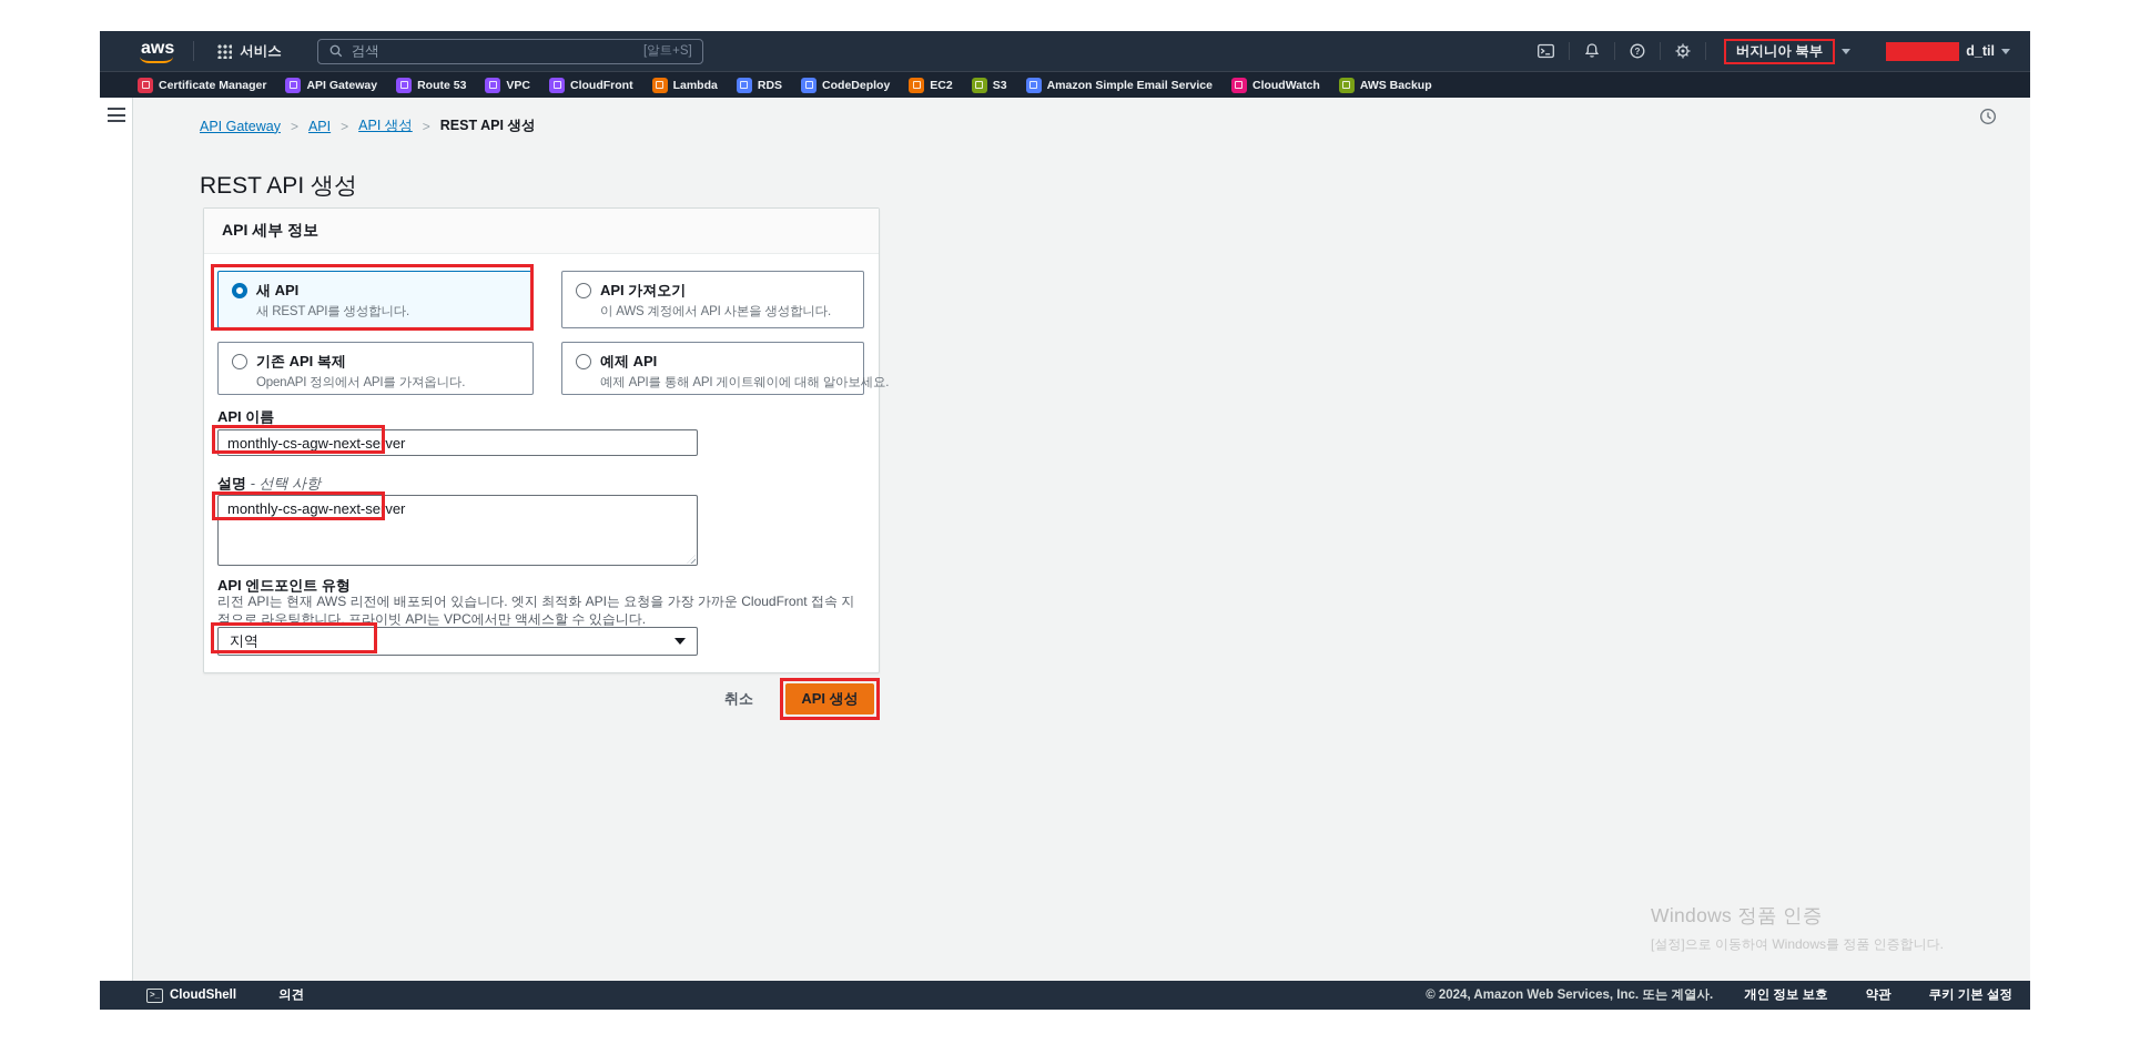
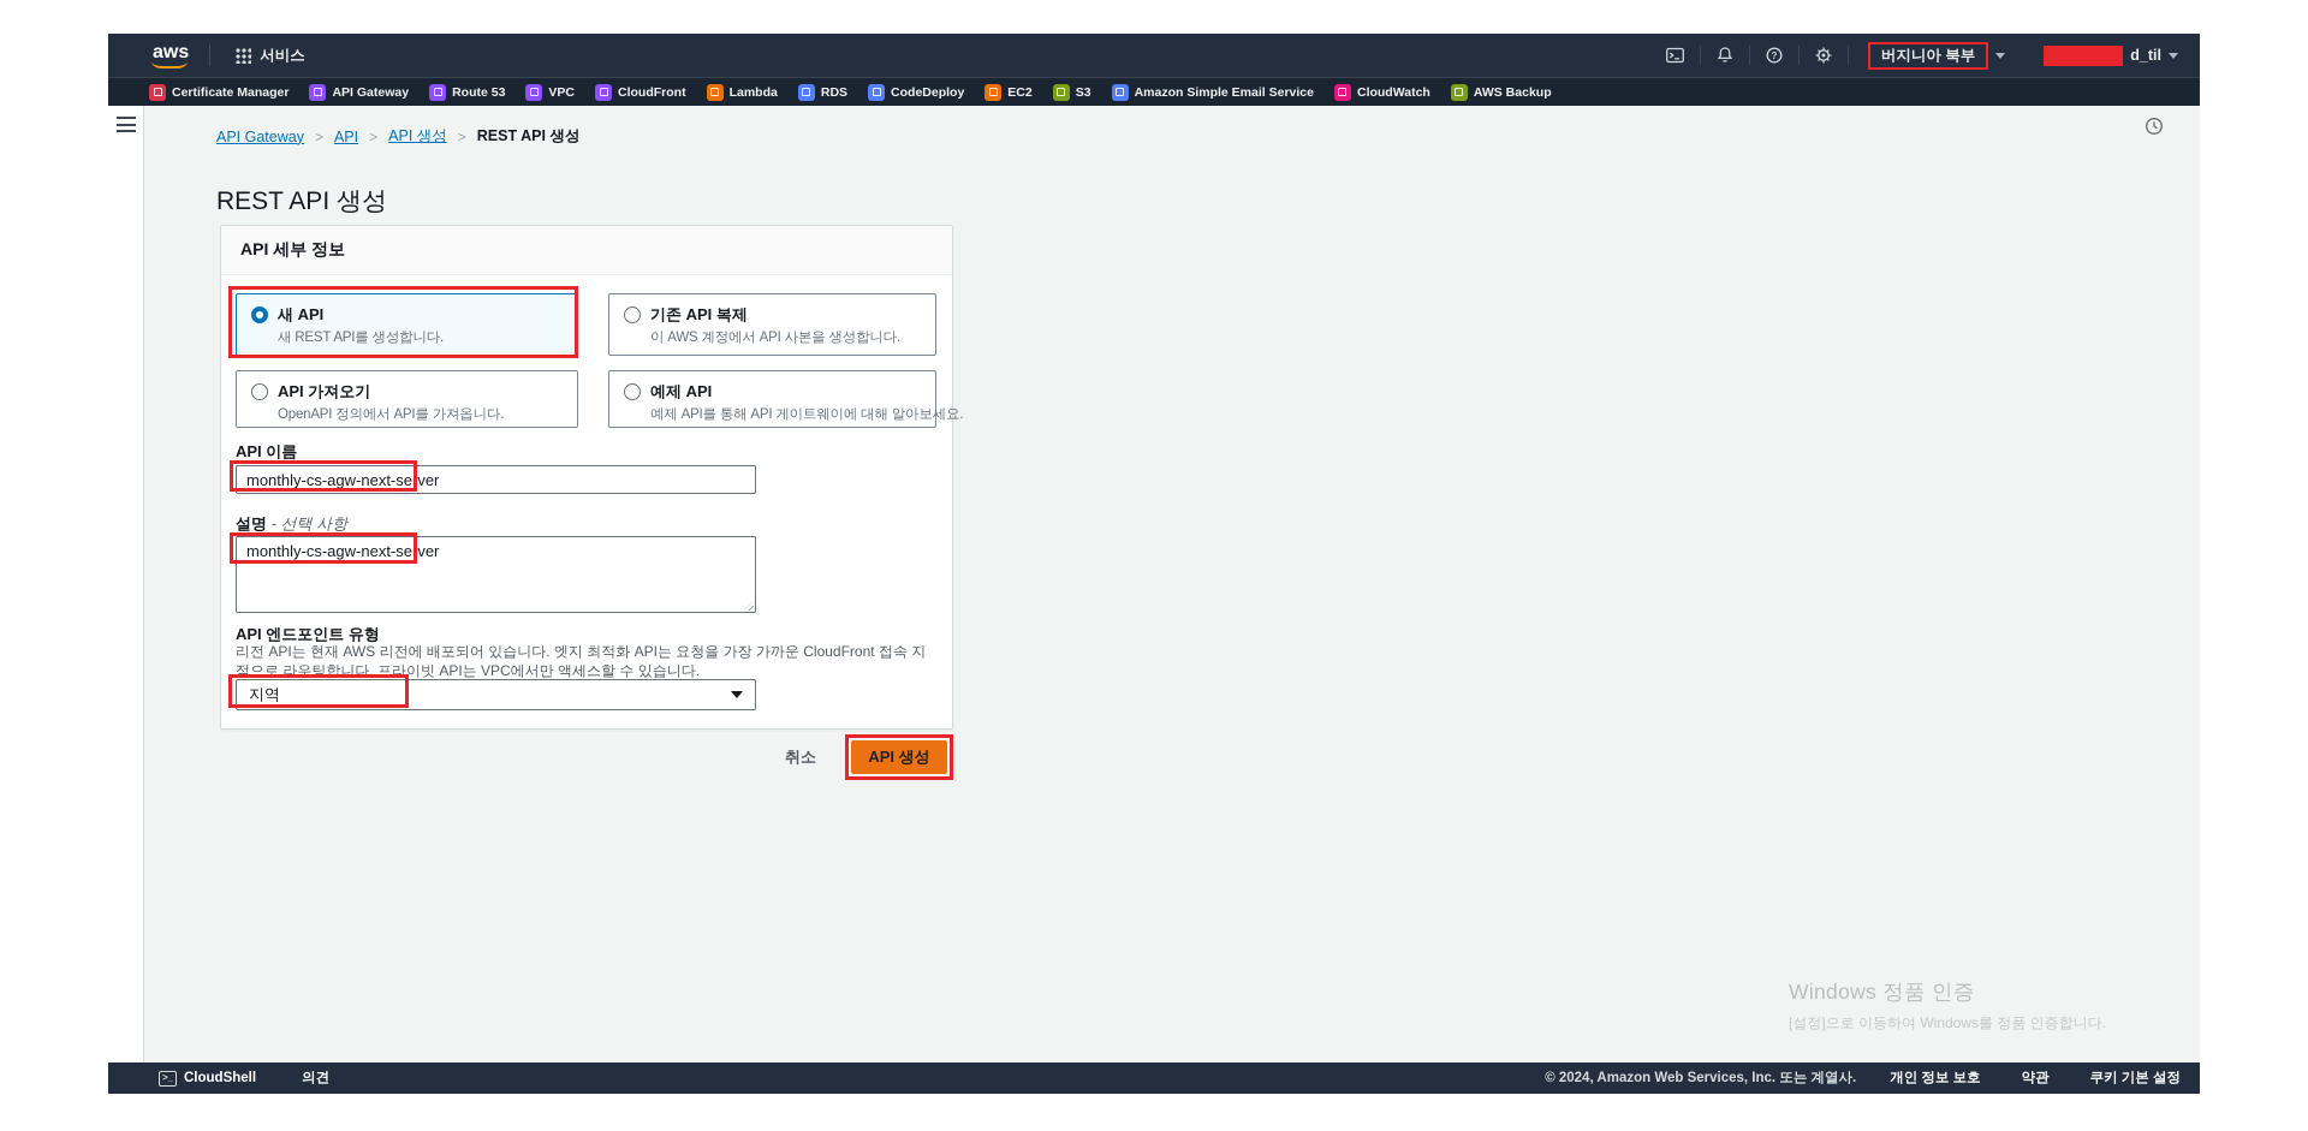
  aws
  서비스
- 검색
- [알트+S]
  ?
  버지니아 북부
  d_til
  Certificate Manager
  API Gateway
  Route 53
  VPC
  CloudFront
  Lambda
  RDS
  CodeDeploy
  EC2
  S3
  Amazon Simple Email Service
  CloudWatch
  AWS Backup
  API Gateway
  >
  API
  >
  API 생성
  >
  REST API 생성
  REST API 생성
  API 세부 정보
  새 API
  새 REST API를 생성합니다.
- API 가져오기
+ 기존 API 복제
  이 AWS 계정에서 API 사본을 생성합니다.
- 기존 API 복제
+ API 가져오기
  OpenAPI 정의에서 API를 가져옵니다.
  예제 API
  예제 API를 통해 API 게이트웨이에 대해 알아보세요.
  API 이름
  monthly-cs-agw-next-server
  설명 - 선택 사항
  monthly-cs-agw-next-server
  API 엔드포인트 유형
  리전 API는 현재 AWS 리전에 배포되어 있습니다. 엣지 최적화 API는 요청을 가장 가까운 CloudFront 접속 지점으로 라우팅합니다. 프라이빗 API는 VPC에서만 액세스할 수 있습니다.
  지역
  취소
  API 생성
  Windows 정품 인증
  [설정]으로 이동하여 Windows를 정품 인증합니다.
  CloudShell
  의견
  © 2024, Amazon Web Services, Inc. 또는 계열사.
  개인 정보 보호
  약관
  쿠키 기본 설정
